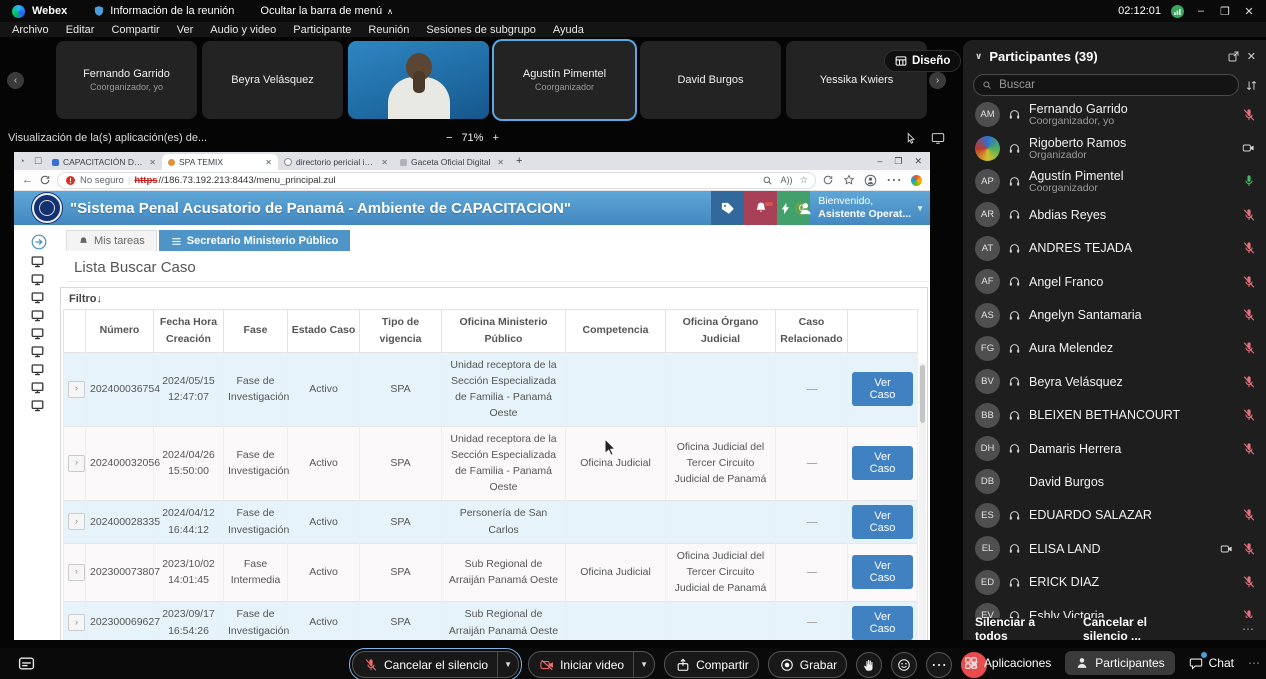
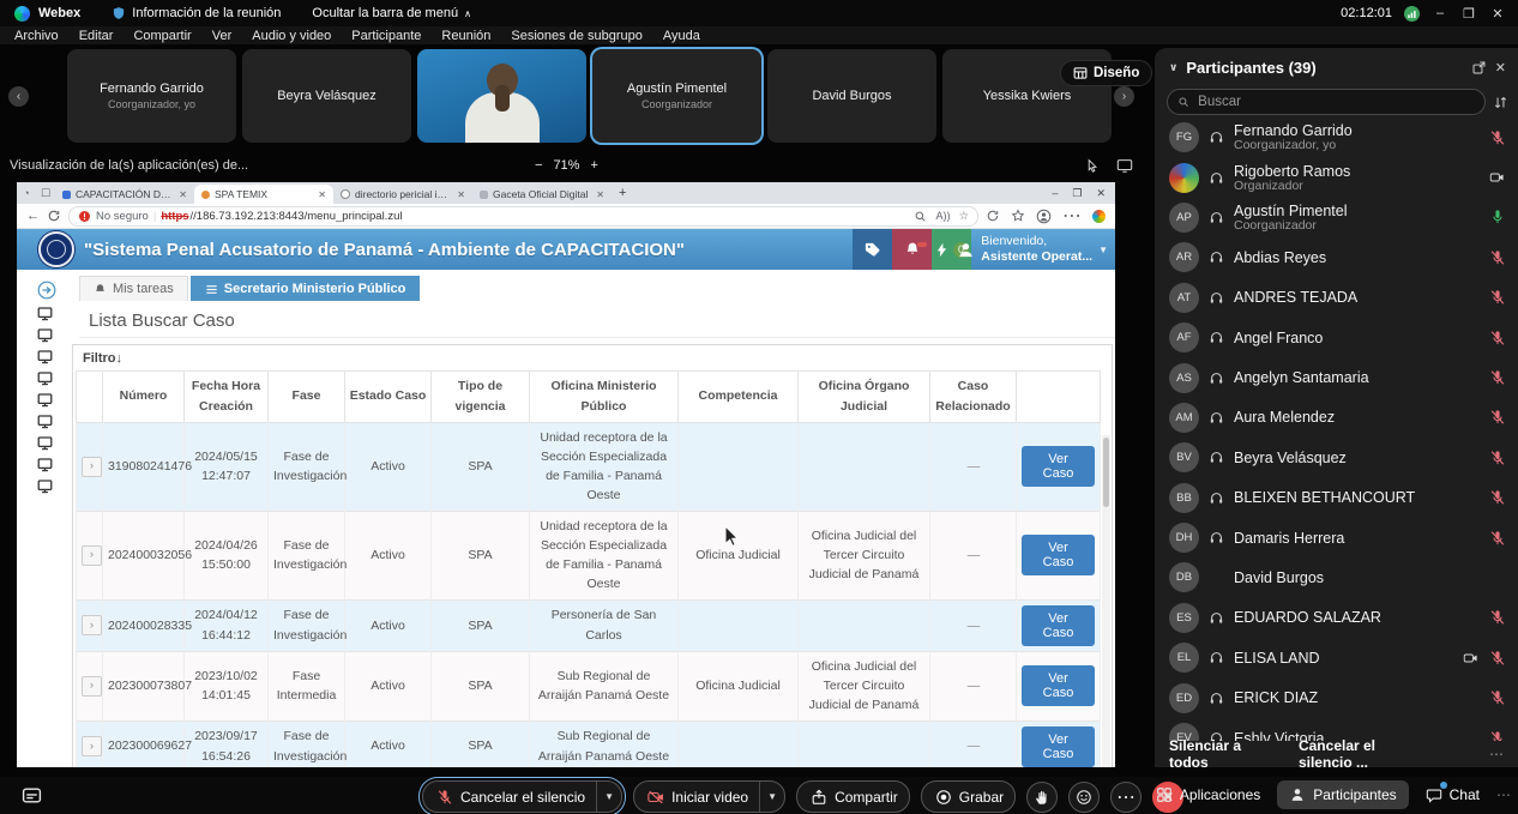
  Webex
  Información de la reunión
  Ocultar la barra de menú
  ∧
  02:12:01
  –
  ❐
  ✕
  Archivo
  Editar
  Compartir
  Ver
  Audio y video
  Participante
  Reunión
  Sesiones de subgrupo
  Ayuda
  ‹
  Fernando Garrido
  Coorganizador, yo
  Beyra Velásquez
  Agustín Pimentel
  Coorganizador
  David Burgos
  Yessika Kwiers
  ›
  Diseño
  Visualización de la(s) aplicación(es) de...
  −
  71%
  +
  ◔
  ☐
  ✕
  SPA TEMIX
  ✕
  ✕
  Gaceta Oficial Digital
  ✕
  +
  –
  ❐
  ✕
  ←
  No seguro
  https
  //186.73.192.213:8443/menu_principal.zul
  A))
  ☆
  ⋯
  "Sistema Penal Acusatorio de Panamá - Ambiente de CAPACITACION"
  0
  Bienvenido,
  Asistente Operat...
  ▼
  Mis tareas
  Secretario Ministerio Público
  Lista Buscar Caso
  Filtro↓
  	Número	Fecha Hora Creación	Fase	Estado Caso	Tipo de vigencia	Oficina Ministerio Público	Competencia	Oficina Órgano Judicial	Caso Relacionado
- ›	202400036754	2024/05/15 12:47:07	Fase de Investigación	Activo	SPA	Unidad receptora de la Sección Especializada de Familia - Panamá Oeste			—	Ver Caso
+ ›	319080241476	2024/05/15 12:47:07	Fase de Investigación	Activo	SPA	Unidad receptora de la Sección Especializada de Familia - Panamá Oeste			—	Ver Caso
  ›	202400032056	2024/04/26 15:50:00	Fase de Investigación	Activo	SPA	Unidad receptora de la Sección Especializada de Familia - Panamá Oeste	Oficina Judicial	Oficina Judicial del Tercer Circuito Judicial de Panamá	—	Ver Caso
  ›	202400028335	2024/04/12 16:44:12	Fase de Investigación	Activo	SPA	Personería de San Carlos			—	Ver Caso
  ›	202300073807	2023/10/02 14:01:45	Fase Intermedia	Activo	SPA	Sub Regional de Arraiján Panamá Oeste	Oficina Judicial	Oficina Judicial del Tercer Circuito Judicial de Panamá	—	Ver Caso
  ›	202300069627	2023/09/17 16:54:26	Fase de Investigación	Activo	SPA	Sub Regional de Arraiján Panamá Oeste			—	Ver Caso
  ∨
  Participantes (39)
  ✕
  Buscar
- AM
+ FG
  Fernando Garrido
  Coorganizador, yo
  Rigoberto Ramos
  Organizador
  AP
  Agustín Pimentel
  Coorganizador
  AR
  Abdias Reyes
  AT
  ANDRES TEJADA
  AF
  Angel Franco
  AS
  Angelyn Santamaria
- FG
+ AM
  Aura Melendez
  BV
  Beyra Velásquez
  BB
  BLEIXEN BETHANCOURT
  DH
  Damaris Herrera
  DB
  David Burgos
  ES
  EDUARDO SALAZAR
  EL
  ELISA LAND
  ED
  ERICK DIAZ
  EV
  Eshlv Victoria
  Silenciar a todos
  Cancelar el silencio ...
  ⋯
  Cancelar el silencio
  ▼
  Iniciar video
  ▼
  Compartir
  Grabar
  ⋯
  ✕
  Aplicaciones
  Participantes
  Chat
  ⋯
